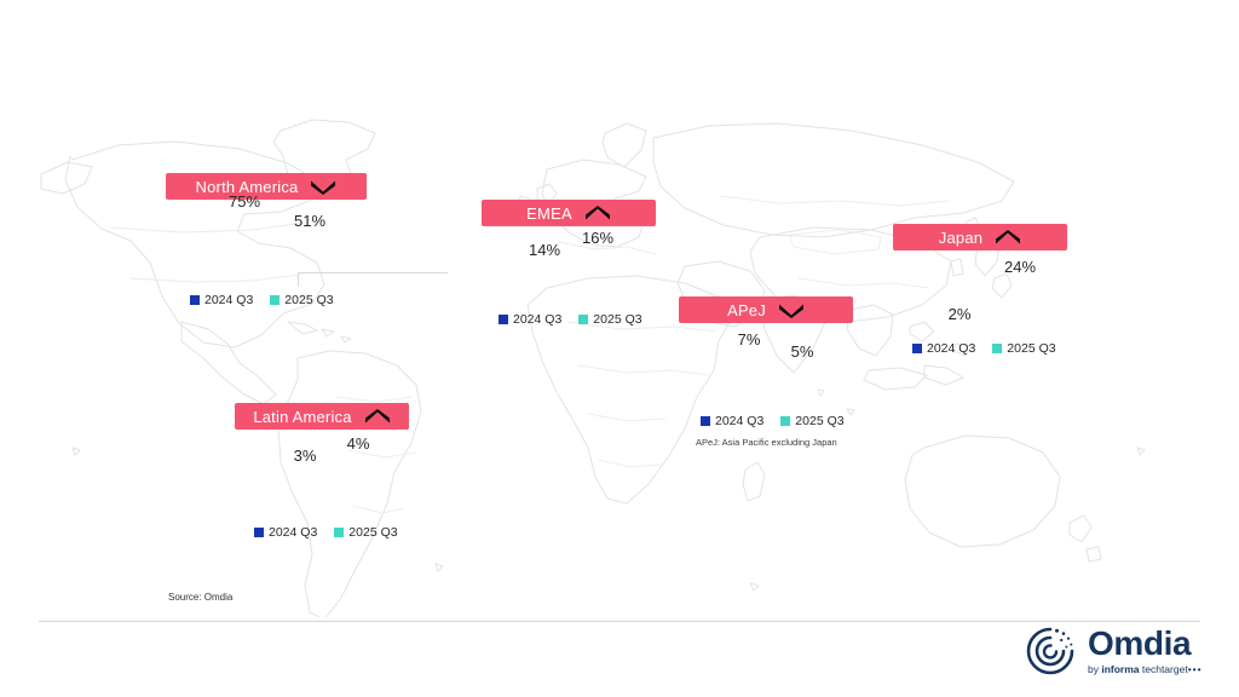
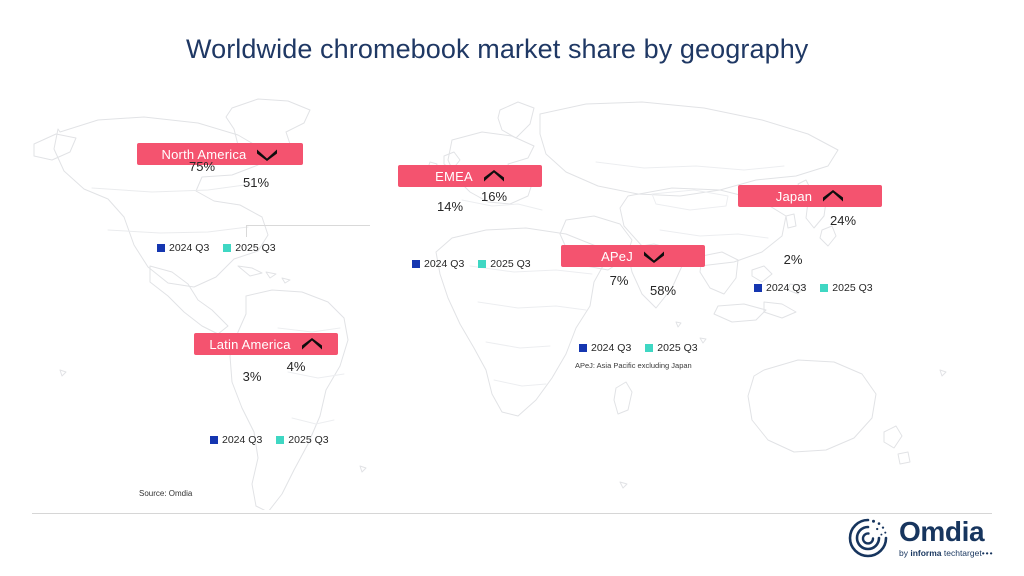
+ Worldwide chromebook market share by geography
  North America
  75%
  51%
  2024 Q3
  2025 Q3
  EMEA
  14%
  16%
  2024 Q3
  2025 Q3
  APeJ
  7%
- 5%
+ 58%
  2024 Q3
  2025 Q3
  APeJ: Asia Pacific excluding Japan
  Japan
  2%
  24%
  2024 Q3
  2025 Q3
  Latin America
  3%
  4%
  2024 Q3
  2025 Q3
  Source: Omdia
  Omdia
  by informa techtarget•••
